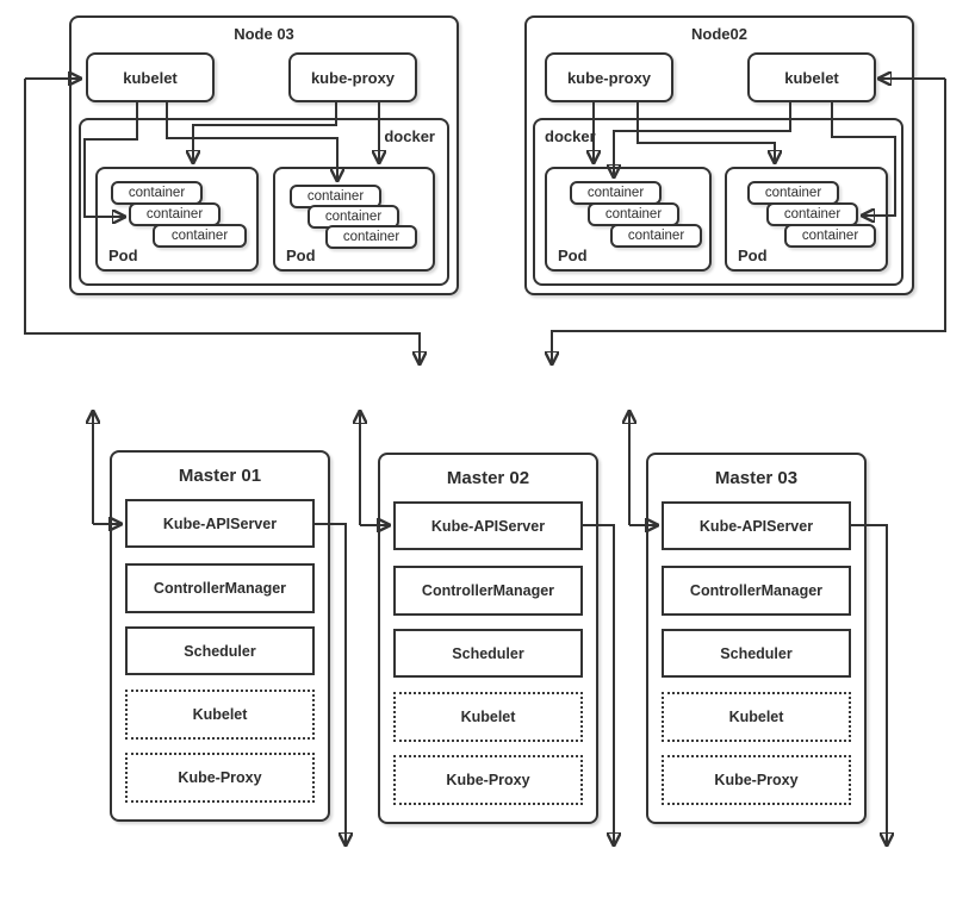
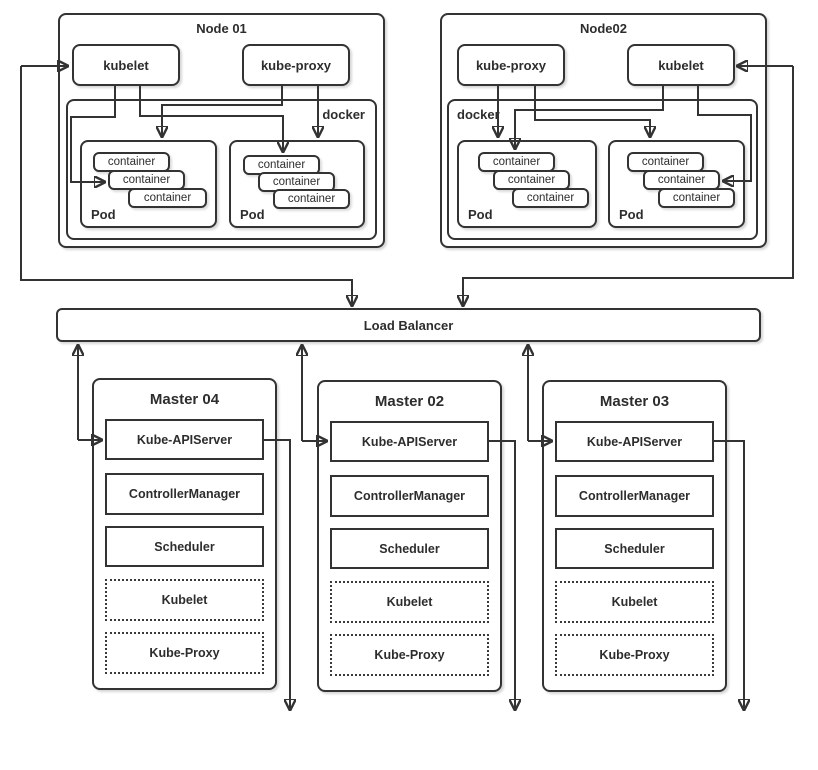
- Node 03
+ Node 01
  kubelet
  kube-proxy
  docker
  Pod
  container
  container
  container
  Pod
  container
  container
  container
  Node02
  kube-proxy
  kubelet
  docke
  Pod
  container
  container
  container
  Pod
  container
  container
  container
+ Load Balancer
- Master 01
+ Master 04
  Kube-APIServer
  ControllerManager
  Scheduler
  Kubelet
  Kube-Proxy
  Master 02
  Kube-APIServer
  ControllerManager
  Scheduler
  Kubelet
  Kube-Proxy
  Master 03
  Kube-APIServer
  ControllerManager
  Scheduler
  Kubelet
  Kube-Proxy
